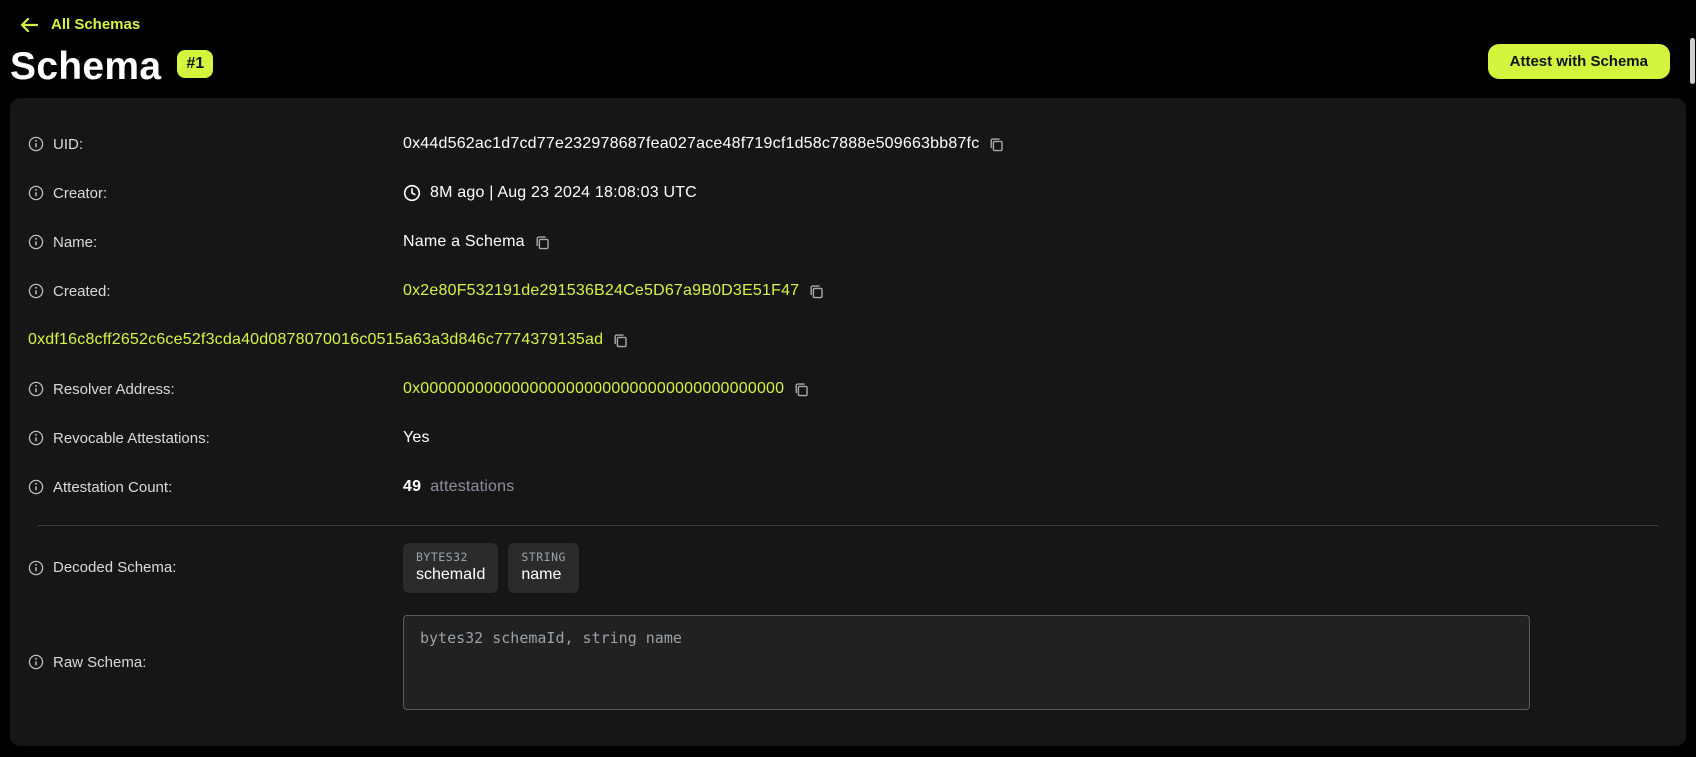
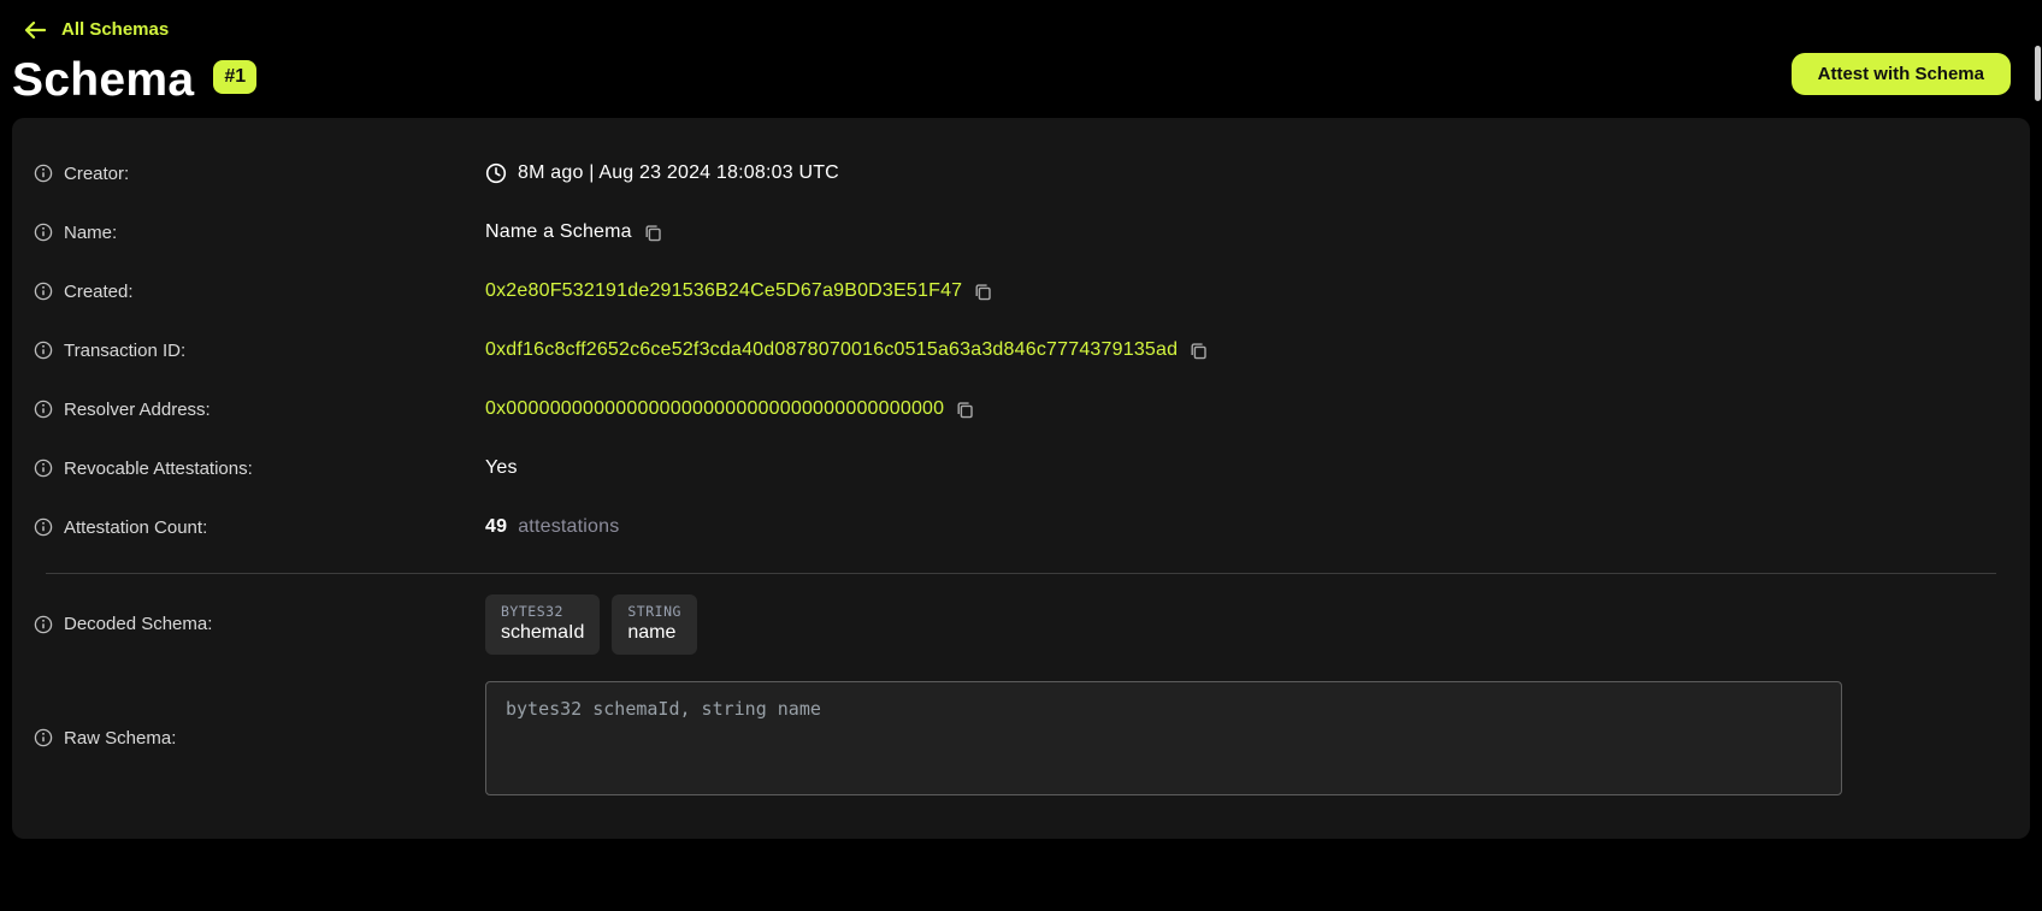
  All Schemas
  Schema
  #1
  Attest with Schema
- UID:
- 0x44d562ac1d7cd77e232978687fea027ace48f719cf1d58c7888e509663bb87fc
  Creator:
  8M ago | Aug 23 2024 18:08:03 UTC
  Name:
  Name a Schema
  Created:
  0x2e80F532191de291536B24Ce5D67a9B0D3E51F47
+ Transaction ID:
  0xdf16c8cff2652c6ce52f3cda40d0878070016c0515a63a3d846c7774379135ad
  Resolver Address:
  0x0000000000000000000000000000000000000000
  Revocable Attestations:
  Yes
  Attestation Count:
  49
  attestations
  Decoded Schema:
  BYTES32
  schemaId
  STRING
  name
  Raw Schema:
  bytes32 schemaId, string name
